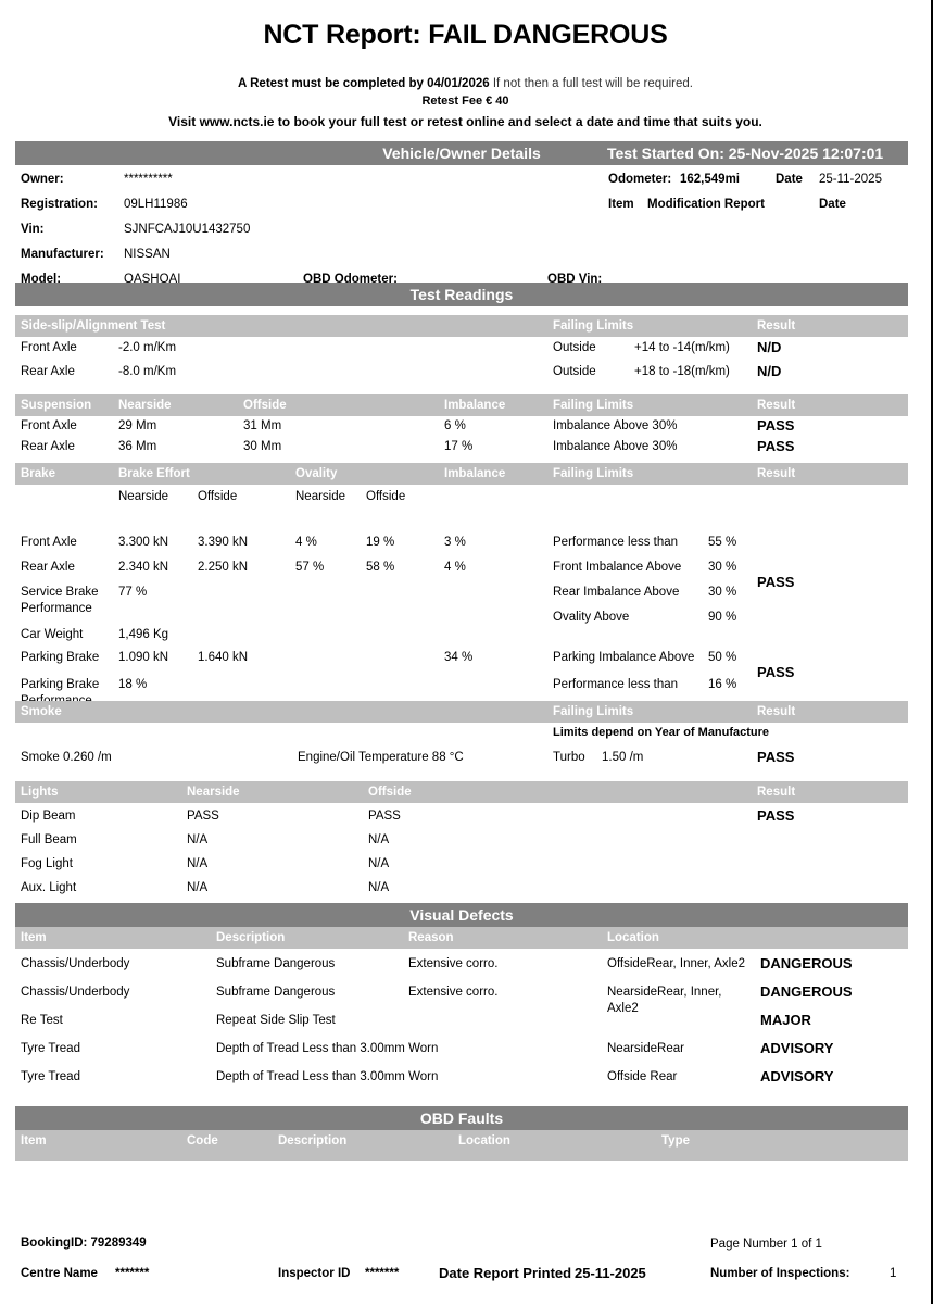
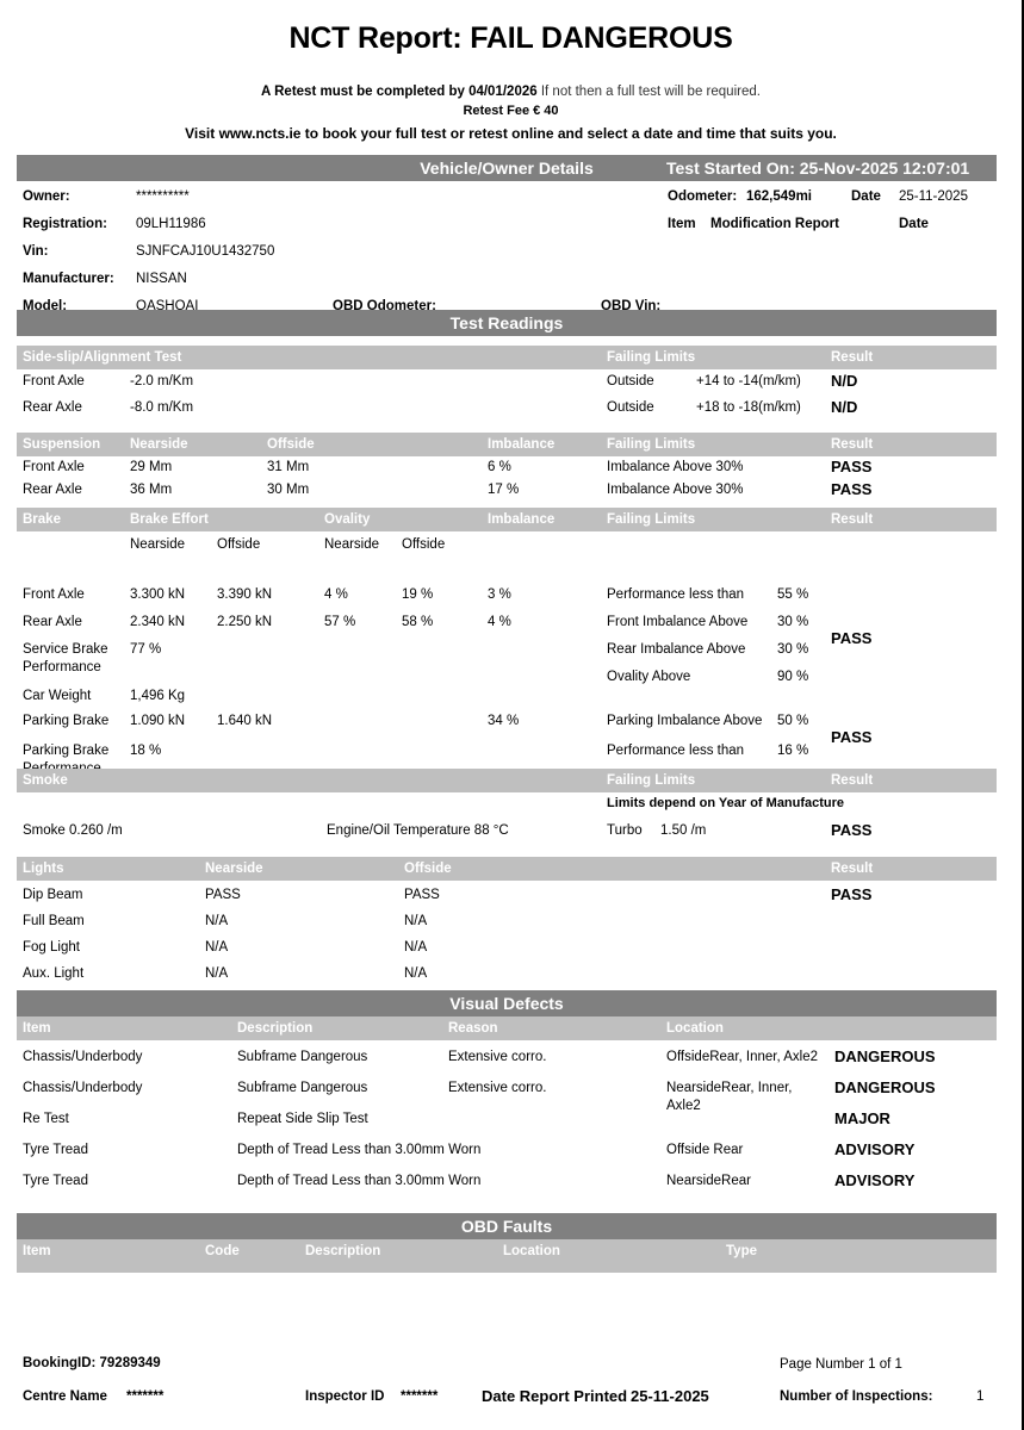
  NCT Report: FAIL DANGEROUS
  A Retest must be completed by 04/01/2026 If not then a full test will be required.
  Retest Fee € 40
  Visit www.ncts.ie to book your full test or retest online and select a date and time that suits you.
  Vehicle/Owner Details
  Test Started On: 25-Nov-2025 12:07:01
  Owner:
  **********
  Registration:
  09LH11986
  Vin:
  SJNFCAJ10U1432750
  Manufacturer:
  NISSAN
  Model:
  QASHQAI
  OBD Odometer:
  OBD Vin:
  Odometer:
  162,549mi
  Date
  25-11-2025
  Item
  Modification Report
  Date
  Test Readings
  Side-slip/Alignment Test
  Failing Limits
  Result
  Front Axle
  -2.0 m/Km
  Outside
  +14 to -14(m/km)
  N/D
  Rear Axle
  -8.0 m/Km
  Outside
  +18 to -18(m/km)
  N/D
  Suspension
  Nearside
  Offside
  Imbalance
  Failing Limits
  Result
  Front Axle
  29 Mm
  31 Mm
  6 %
  Imbalance Above 30%
  PASS
  Rear Axle
  36 Mm
  30 Mm
  17 %
  Imbalance Above 30%
  PASS
  Brake
  Brake Effort
  Ovality
  Imbalance
  Failing Limits
  Result
  Nearside
  Offside
  Nearside
  Offside
  Front Axle
  3.300 kN
  3.390 kN
  4 %
  19 %
  3 %
  Rear Axle
  2.340 kN
  2.250 kN
  57 %
  58 %
  4 %
  Service Brake
  Performance
  77 %
  Car Weight
  1,496 Kg
  Parking Brake
  1.090 kN
  1.640 kN
  34 %
  Parking Brake
  18 %
  Performance less than
  55 %
  Front Imbalance Above
  30 %
  Rear Imbalance Above
  30 %
  Ovality Above
  90 %
  PASS
  Parking Imbalance Above
  50 %
  Performance less than
  16 %
  PASS
  Smoke
  Failing Limits
  Result
  Limits depend on Year of Manufacture
  Smoke 0.260 /m
  Engine/Oil Temperature 88 °C
  Turbo
  1.50 /m
  PASS
  Lights
  Nearside
  Offside
  Result
  Dip Beam
  PASS
  PASS
  PASS
  Full Beam
  N/A
  N/A
  Fog Light
  N/A
  N/A
  Aux. Light
  N/A
  N/A
  Visual Defects
  Item
  Description
  Reason
  Location
  Chassis/Underbody
  Subframe Dangerous
  Extensive corro.
  OffsideRear, Inner, Axle2
  DANGEROUS
  Chassis/Underbody
  Subframe Dangerous
  Extensive corro.
  NearsideRear, Inner,
  Axle2
  DANGEROUS
  Re Test
  Repeat Side Slip Test
  MAJOR
  Tyre Tread
  Depth of Tread Less than 3.00mm Worn
- NearsideRear
+ Offside Rear
  ADVISORY
  Tyre Tread
  Depth of Tread Less than 3.00mm Worn
- Offside Rear
+ NearsideRear
  ADVISORY
  OBD Faults
  Item
  Code
  Description
  Location
  Type
  BookingID: 79289349
  Centre Name
  *******
  Inspector ID
  *******
  Date Report Printed
  25-11-2025
  Page Number 1 of 1
  Number of Inspections:
  1
